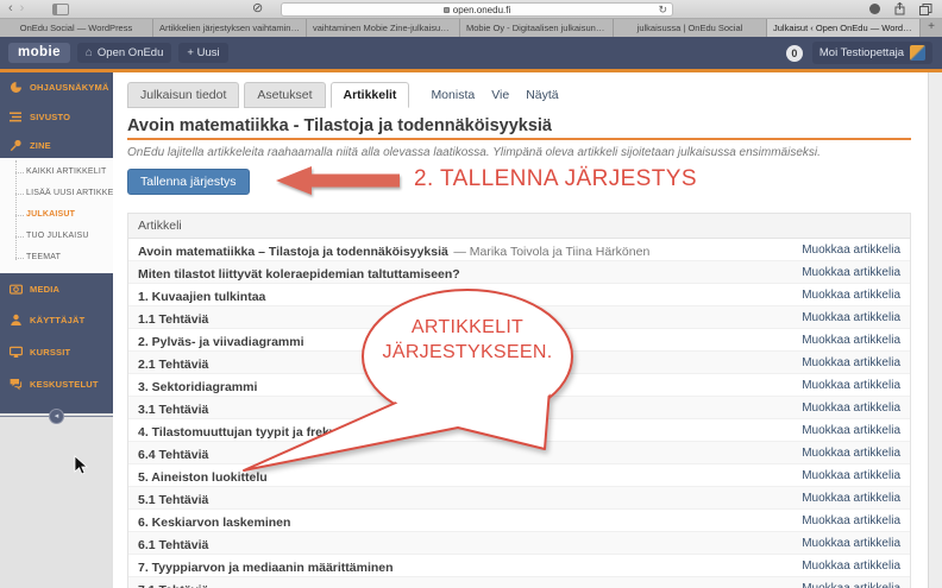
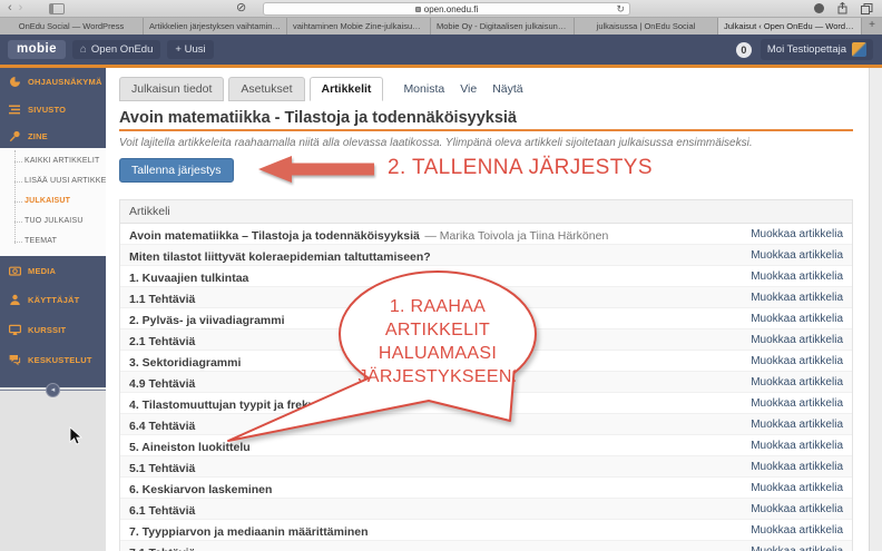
  ‹›
  ⊘
  open.onedu.fi
  ↻
  OnEdu Social — WordPress
  Artikkelien järjestyksen vaihtaminen..
  vaihtaminen Mobie Zine-julkaisussa
  Mobie Oy - Digitaalisen julkaisun uu..
  julkaisussa | OnEdu Social
  Julkaisut ‹ Open OnEdu — WordPres
  +
  mobie
  ⌂
  Open OnEdu
  + Uusi
  0
  Moi Testiopettaja
  OHJAUSNÄKYMÄ
  SIVUSTO
  ZINE
  MEDIA
  KÄYTTÄJÄT
  KURSSIT
  KESKUSTELUT
  Julkaisun tiedot
  Asetukset
  Artikkelit
  Monista
  Vie
  Näytä
  Avoin matematiikka - Tilastoja ja todennäköisyyksiä
- OnEdu lajitella artikkeleita raahaamalla niitä alla olevassa laatikossa. Ylimpänä oleva artikkeli sijoitetaan julkaisussa ensimmäiseksi.
+ Voit lajitella artikkeleita raahaamalla niitä alla olevassa laatikossa. Ylimpänä oleva artikkeli sijoitetaan julkaisussa ensimmäiseksi.
  Tallenna järjestys
  Artikkeli
  Avoin matematiikka – Tilastoja ja todennäköisyyksiä — Marika Toivola ja Tiina Härkönen
  Muokkaa artikkelia
  Miten tilastot liittyvät koleraepidemian taltuttamiseen?
  Muokkaa artikkelia
  1. Kuvaajien tulkintaa
  Muokkaa artikkelia
  1.1 Tehtäviä
  Muokkaa artikkelia
  2. Pylväs- ja viivadiagrammi
  Muokkaa artikkelia
  2.1 Tehtäviä
  Muokkaa artikkelia
  3. Sektoridiagrammi
  Muokkaa artikkelia
- 3.1 Tehtäviä
+ 4.9 Tehtäviä
  Muokkaa artikkelia
  4. Tilastomuuttujan tyypit ja frek
  Muokkaa artikkelia
  6.4 Tehtäviä
  Muokkaa artikkelia
  5. Aineiston luokittelu
  Muokkaa artikkelia
  5.1 Tehtäviä
  Muokkaa artikkelia
  6. Keskiarvon laskeminen
  Muokkaa artikkelia
  6.1 Tehtäviä
  Muokkaa artikkelia
  7. Tyyppiarvon ja mediaanin määrittäminen
  Muokkaa artikkelia
+ 1. RAAHAA
  ARTIKKELIT
+ HALUAMAASI
  JÄRJESTYKSEEN.
  2. TALLENNA JÄRJESTYS
